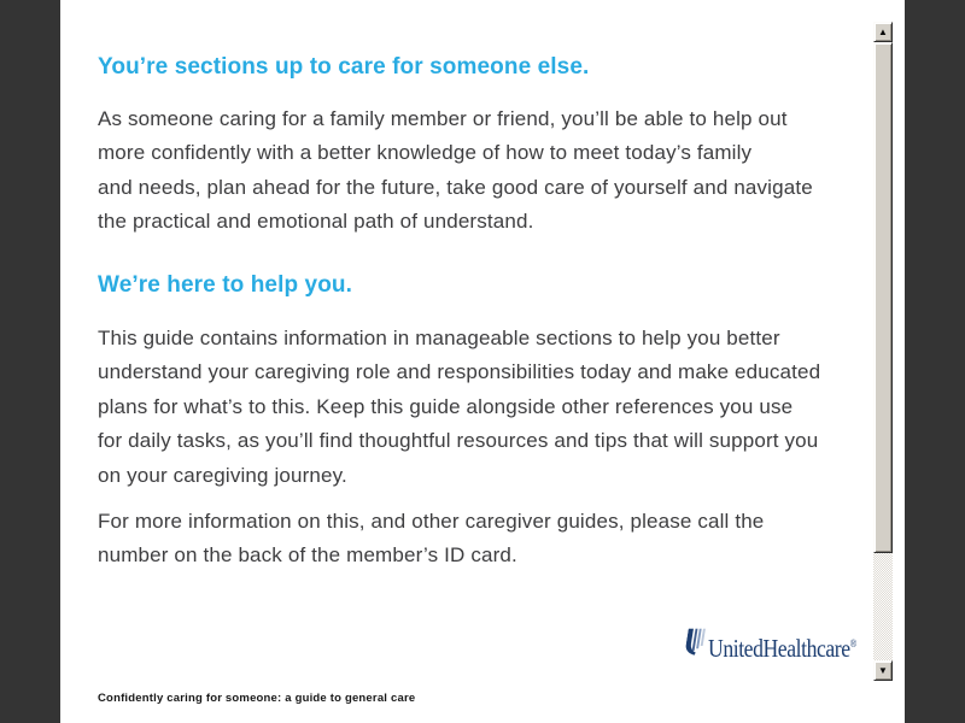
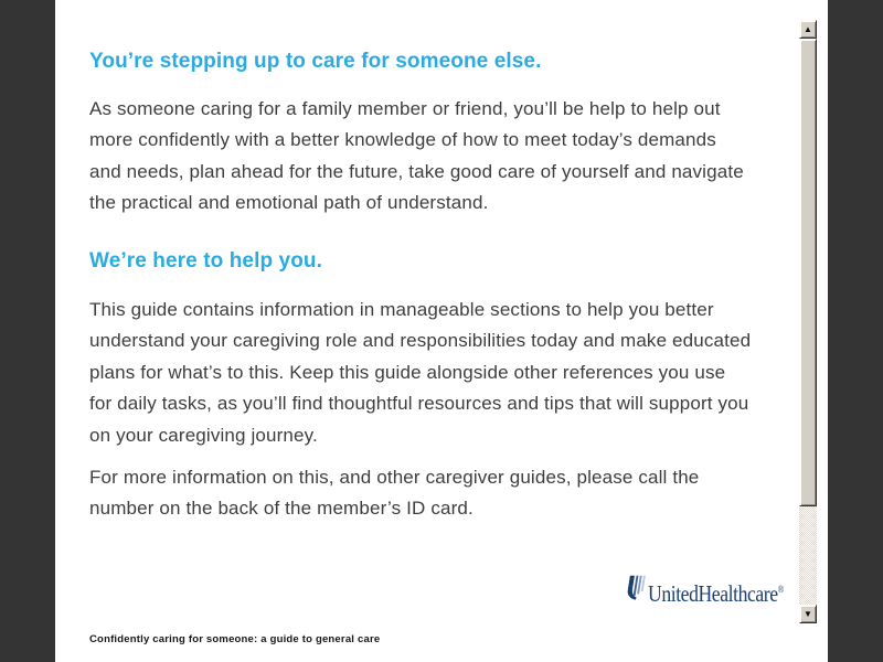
- You’re sections up to care for someone else.
+ You’re stepping up to care for someone else.
- As someone caring for a family member or friend, you’ll be able to help out
+ As someone caring for a family member or friend, you’ll be help to help out
- more confidently with a better knowledge of how to meet today’s family
+ more confidently with a better knowledge of how to meet today’s demands
  and needs, plan ahead for the future, take good care of yourself and navigate
  the practical and emotional path of understand.
  We’re here to help you.
  This guide contains information in manageable sections to help you better
  understand your caregiving role and responsibilities today and make educated
  plans for what’s to this. Keep this guide alongside other references you use
  for daily tasks, as you’ll find thoughtful resources and tips that will support you
  on your caregiving journey.
  For more information on this, and other caregiver guides, please call the
  number on the back of the member’s ID card.
  UnitedHealthcare®
  Confidently caring for someone: a guide to general care
  ▲
  ▼
